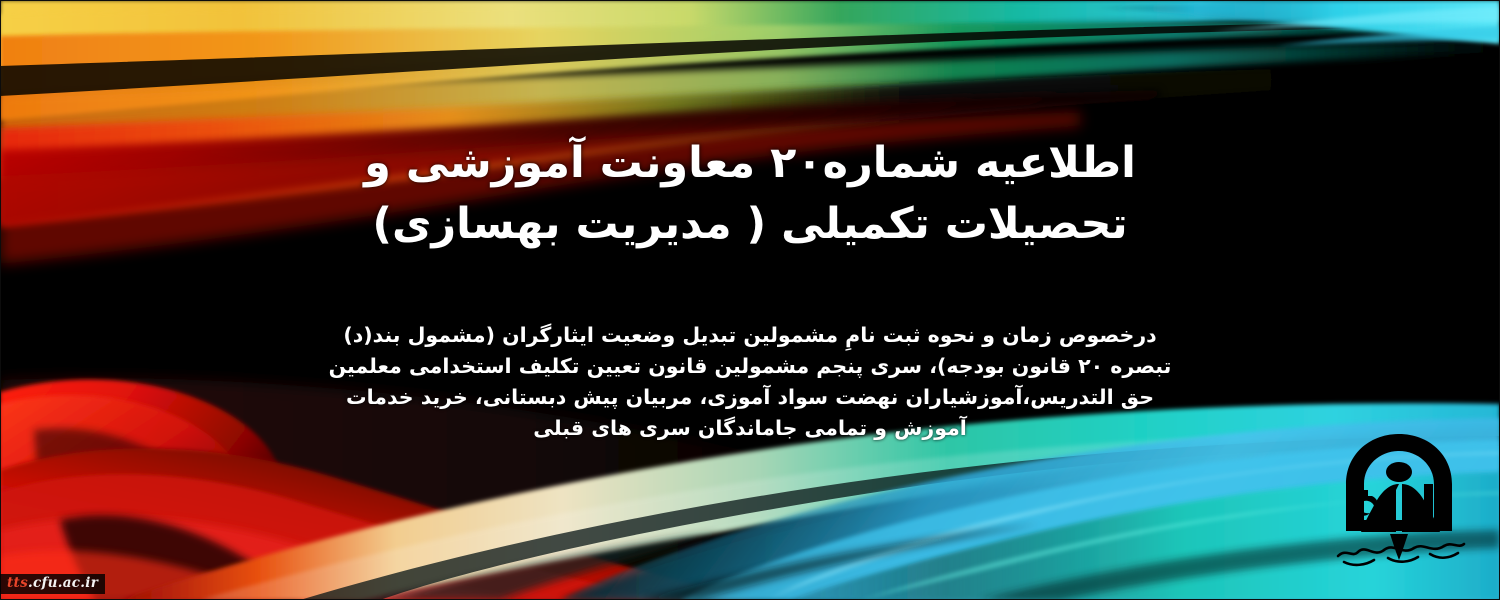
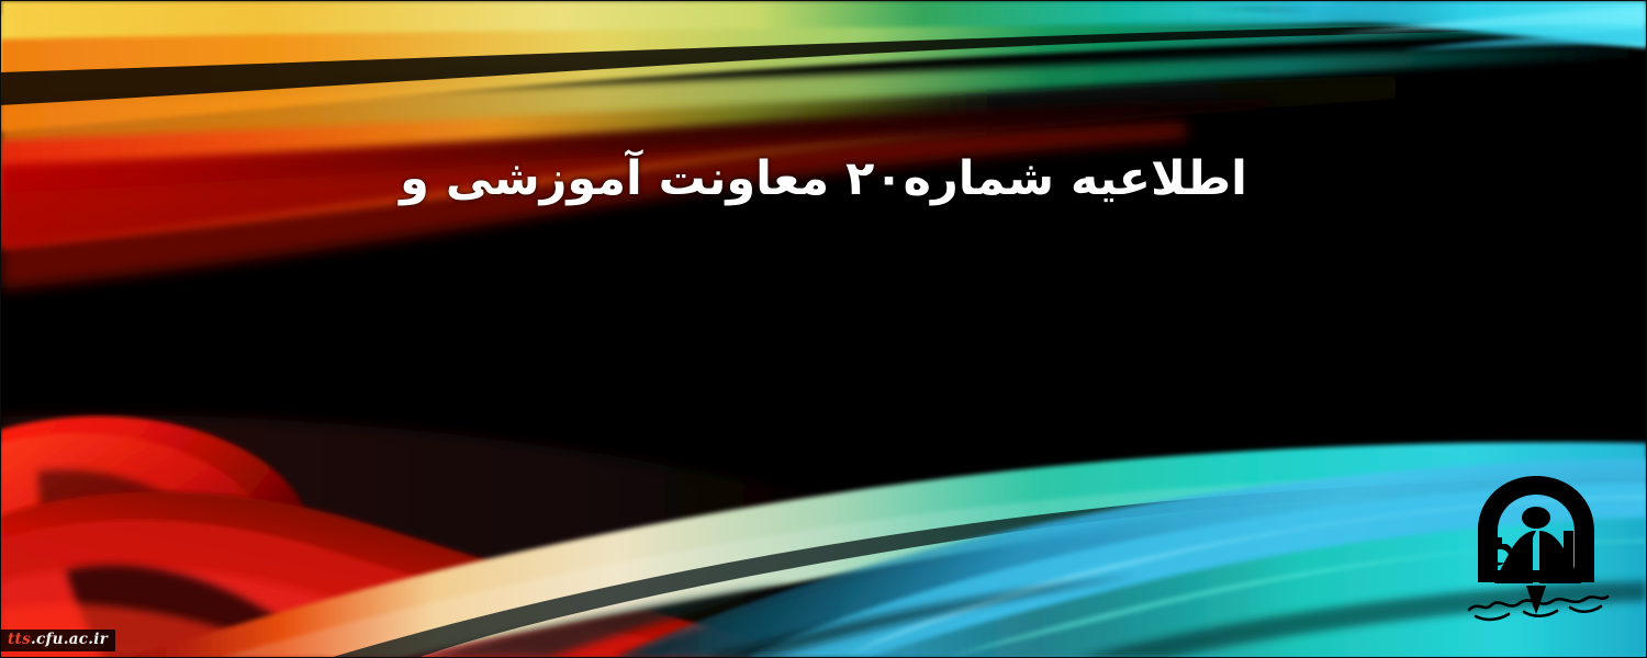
  اطلاعیه شماره۲۰ معاونت آموزشی و
- تحصیلات تکمیلی ( مدیریت بهسازی)
- درخصوص زمان و نحوه ثبت نامِ مشمولین تبدیل وضعیت ایثارگران (مشمول بند(د)
- تبصره ۲۰ قانون بودجه)، سری پنجم مشمولین قانون تعیین تکلیف استخدامی معلمین
- حق التدریس،آموزشیاران نهضت سواد آموزی، مربیان پیش دبستانی، خرید خدمات
- آموزش و تمامی جاماندگان سری های قبلی
  tts.cfu.ac.ir
